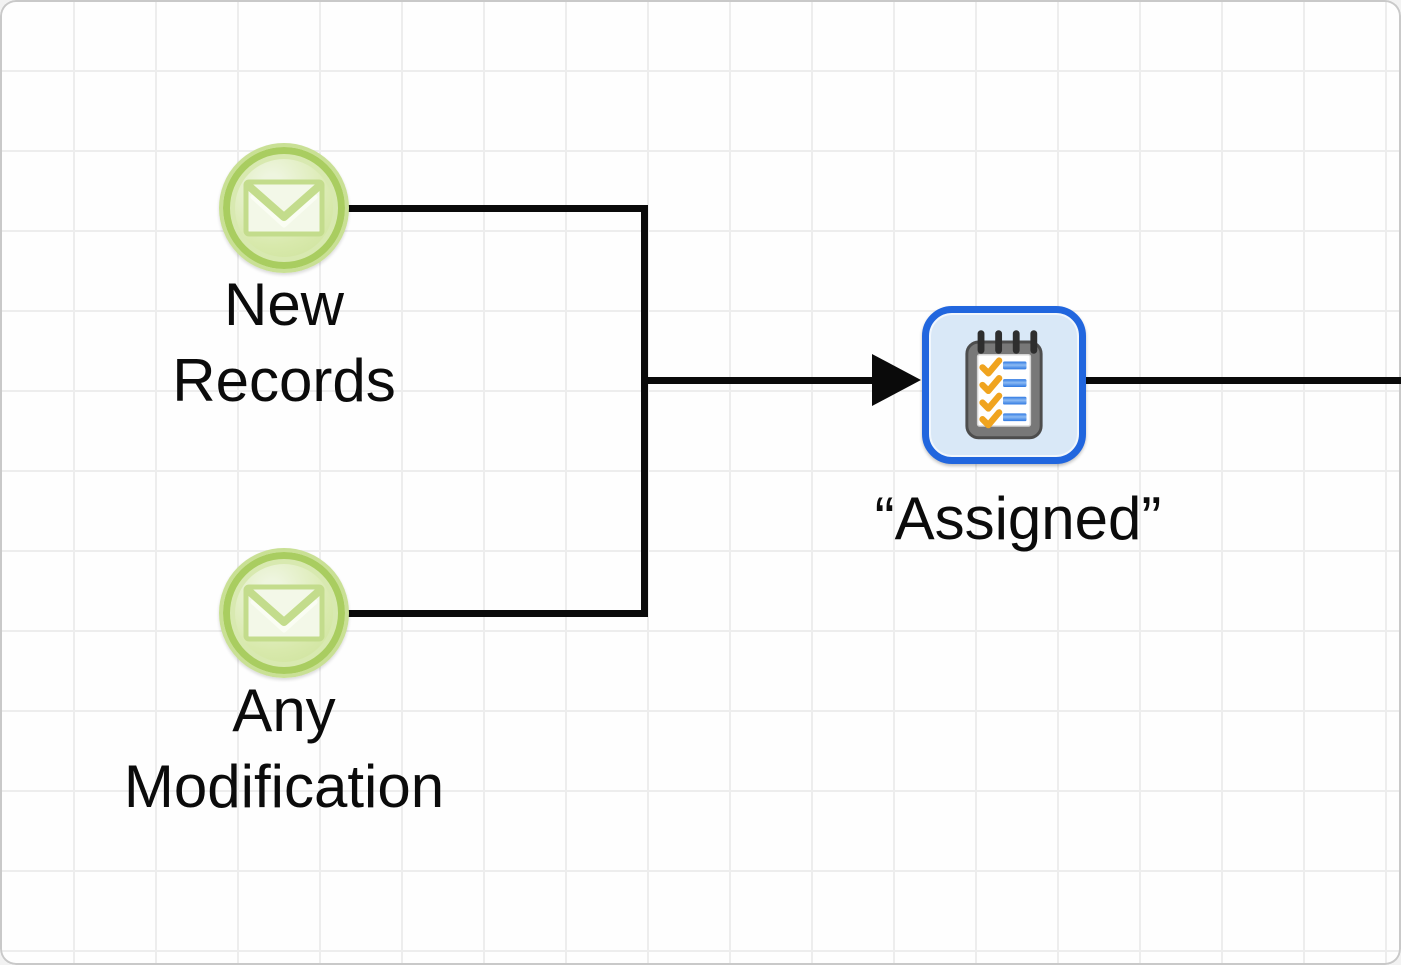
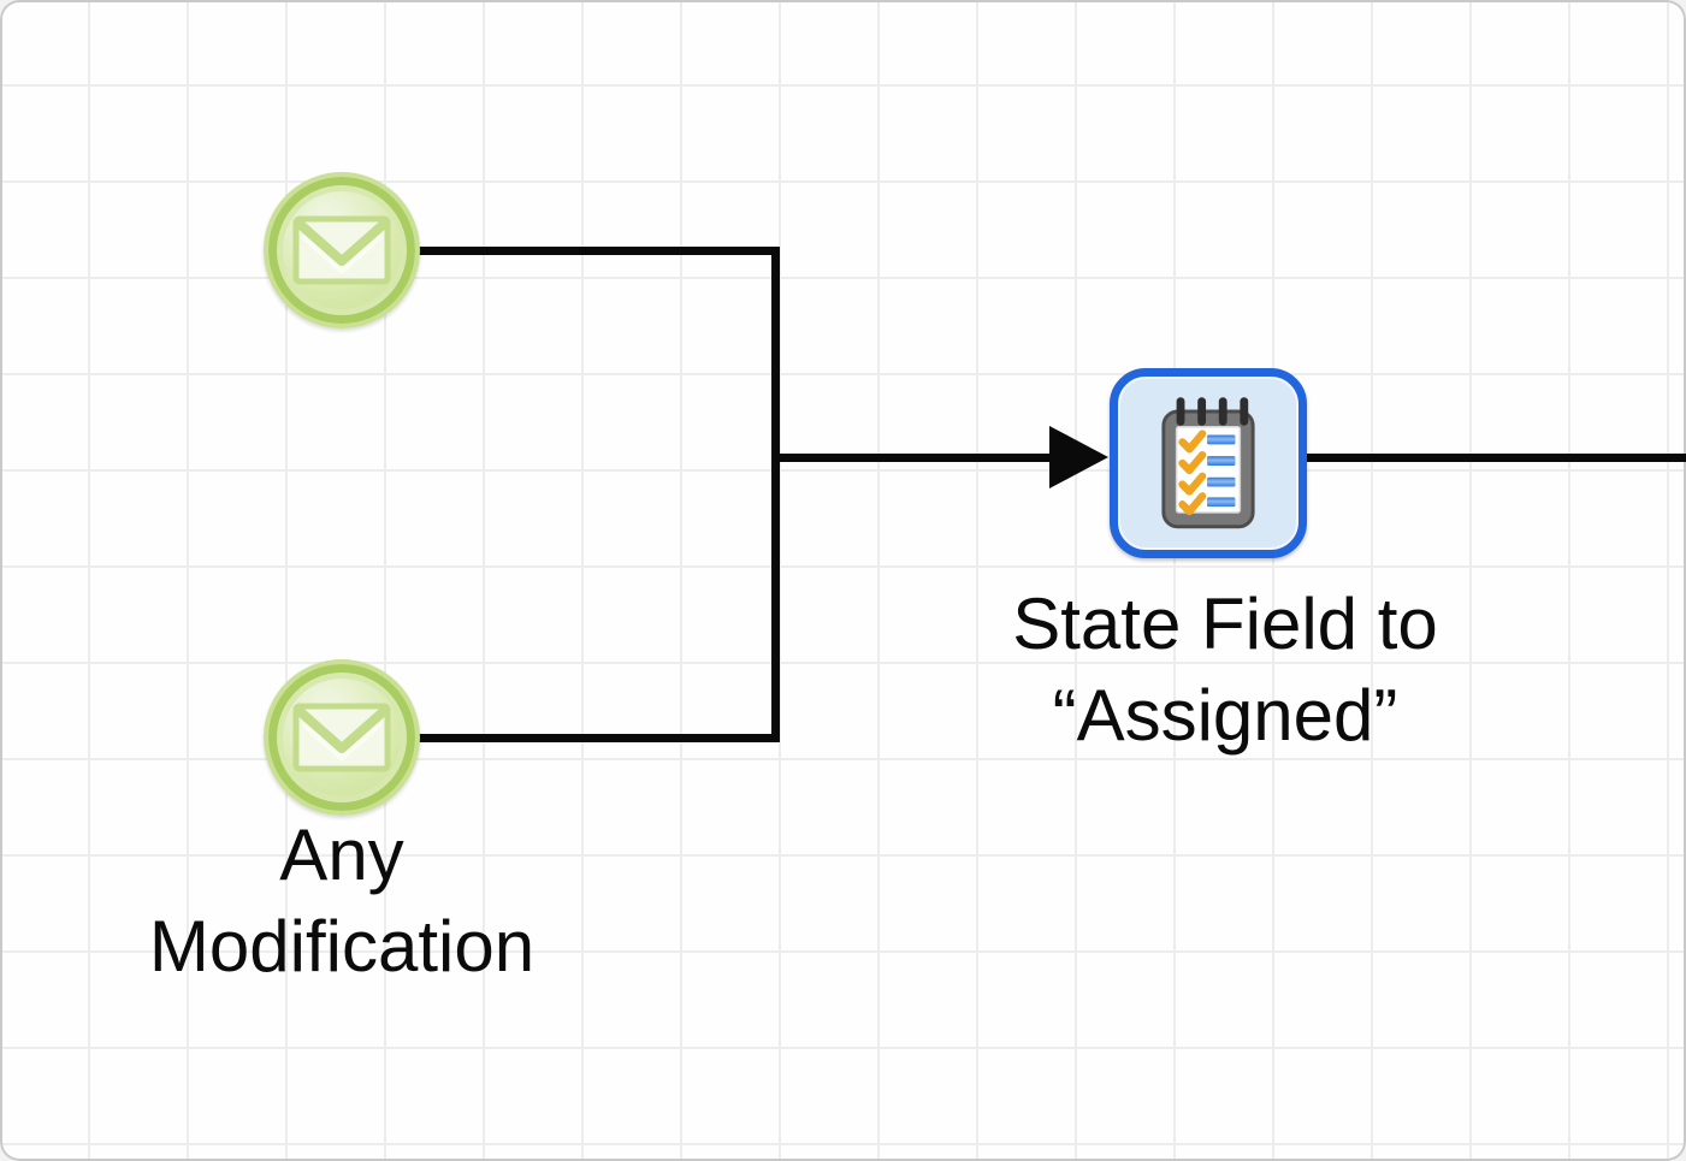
- New
- Records
  Any
  Modification
+ State Field to
  “Assigned”
